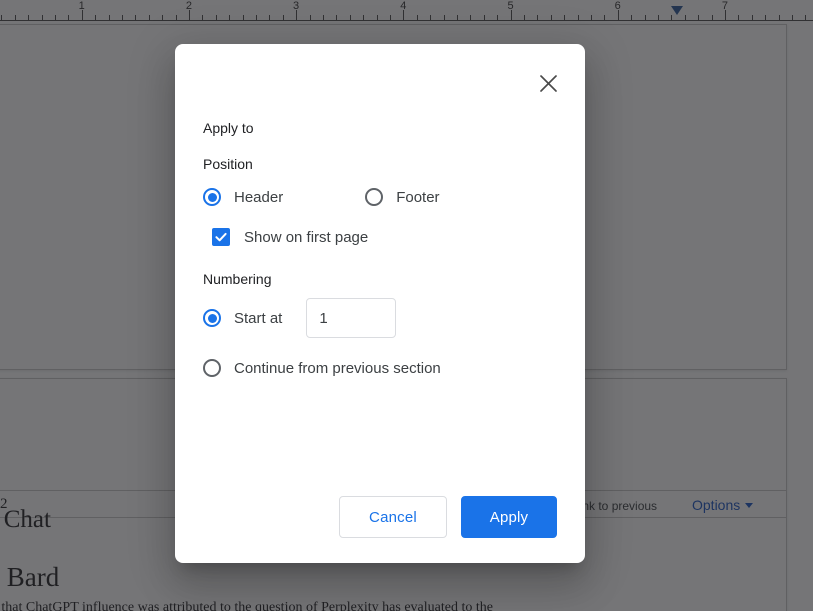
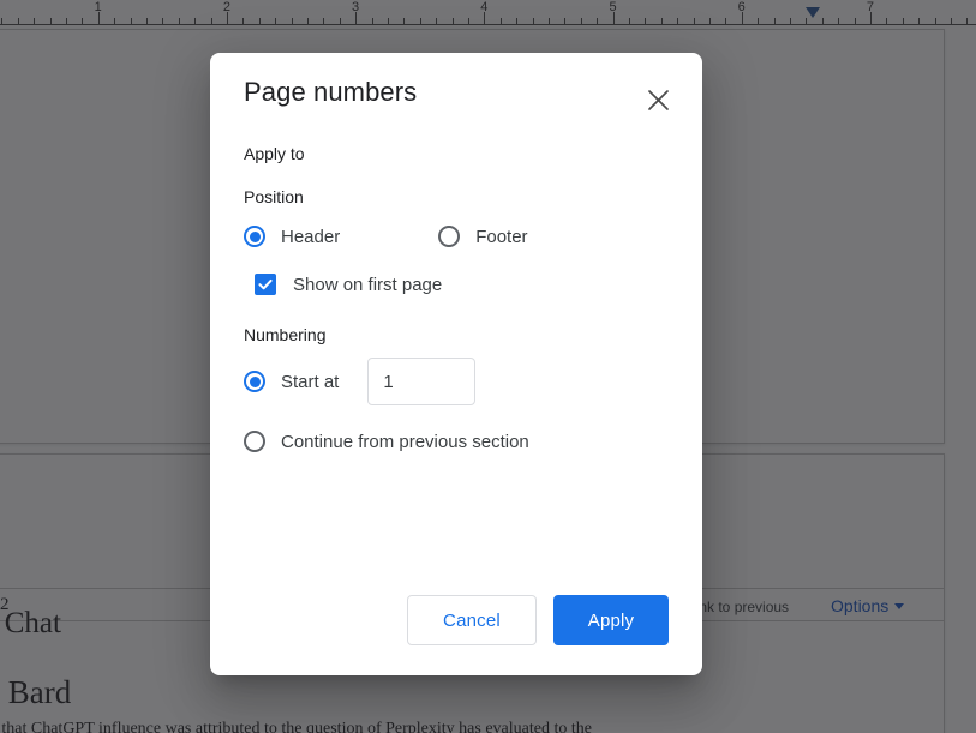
  2
  nk to previous
  Options
  that ChatGPT influence was attributed to the question of Perplexity has evaluated to the
  1
  2
  3
  4
  5
  6
  7
+ Page numbers
  Apply to
  Position
  Header
  Footer
  Show on first page
  Numbering
  Start at
  1
  Continue from previous section
  Cancel
  Apply
